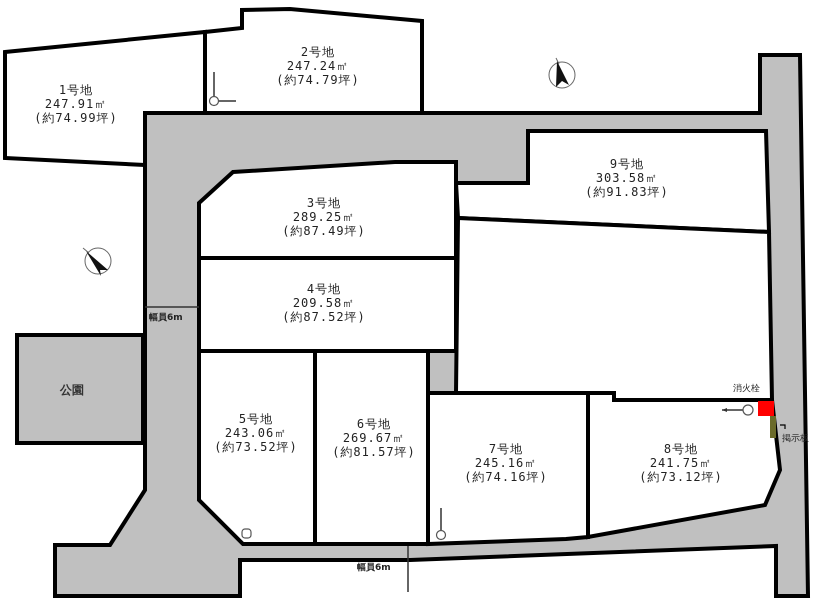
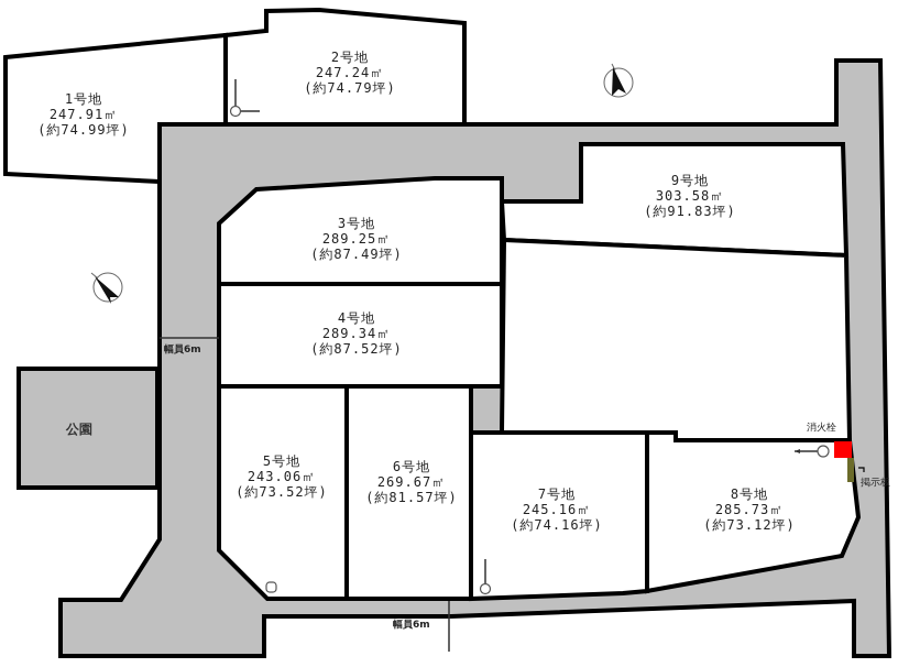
  1号地
  247.91㎡
  (約74.99坪)
  2号地
  247.24㎡
  (約74.79坪)
  9号地
  303.58㎡
  (約91.83坪)
  3号地
  289.25㎡
  (約87.49坪)
  4号地
- 209.58㎡
+ 289.34㎡
  (約87.52坪)
  5号地
  243.06㎡
  (約73.52坪)
  6号地
  269.67㎡
  (約81.57坪)
  7号地
  245.16㎡
  (約74.16坪)
  8号地
- 241.75㎡
+ 285.73㎡
  (約73.12坪)
  公園
  幅員6m
  幅員6m
  消火栓
  掲示板
